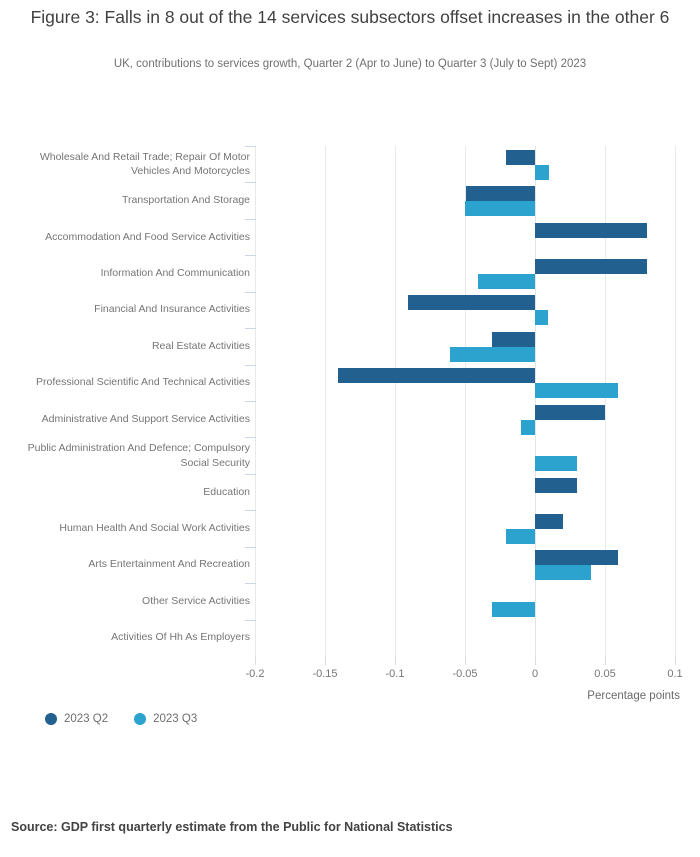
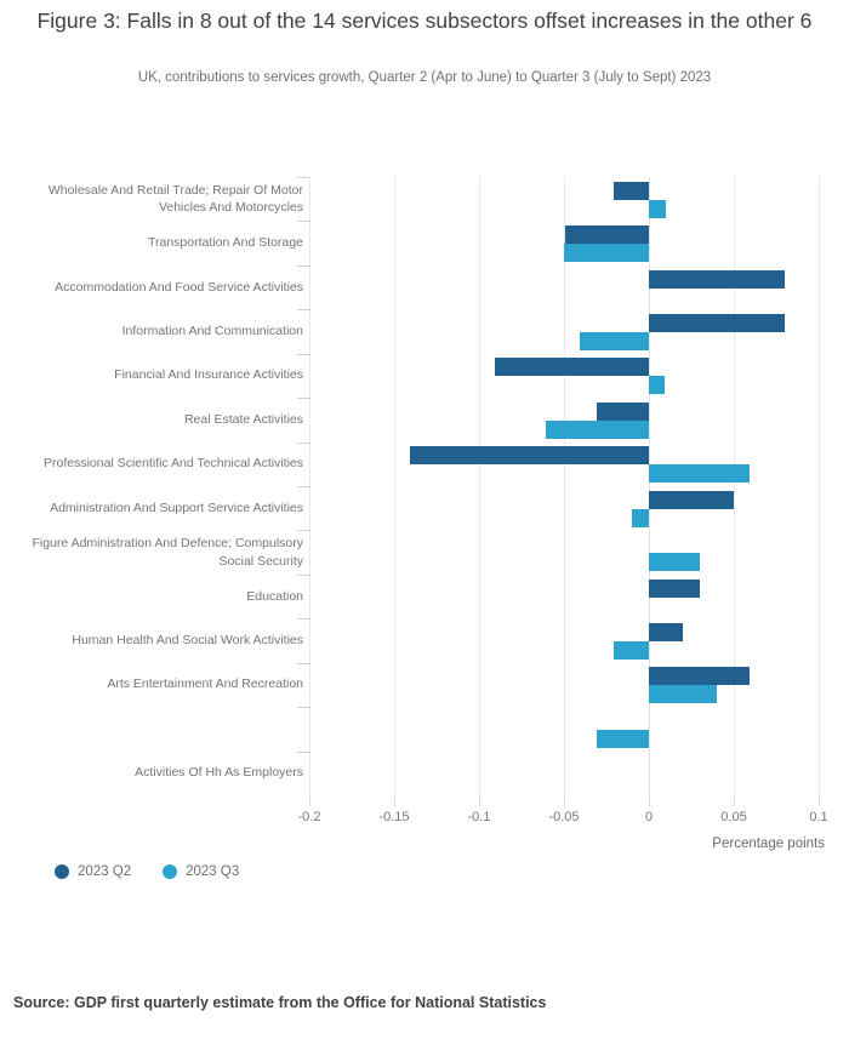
  Figure 3: Falls in 8 out of the 14 services subsectors offset increases in the other 6
  UK, contributions to services growth, Quarter 2 (Apr to June) to Quarter 3 (July to Sept) 2023
  Wholesale And Retail Trade; Repair Of Motor Vehicles And Motorcycles
  Transportation And Storage
  Accommodation And Food Service Activities
  Information And Communication
  Financial And Insurance Activities
  Real Estate Activities
  Professional Scientific And Technical Activities
- Administrative And Support Service Activities
+ Administration And Support Service Activities
- Public Administration And Defence; Compulsory Social Security
+ Figure Administration And Defence; Compulsory Social Security
  Education
  Human Health And Social Work Activities
  Arts Entertainment And Recreation
- Other Service Activities
  Activities Of Hh As Employers
  Percentage points
  2023 Q2
  2023 Q3
- Source: GDP first quarterly estimate from the Public for National Statistics
+ Source: GDP first quarterly estimate from the Office for National Statistics
  -0.2
  -0.15
  -0.1
  -0.05
  0
  0.05
  0.1
